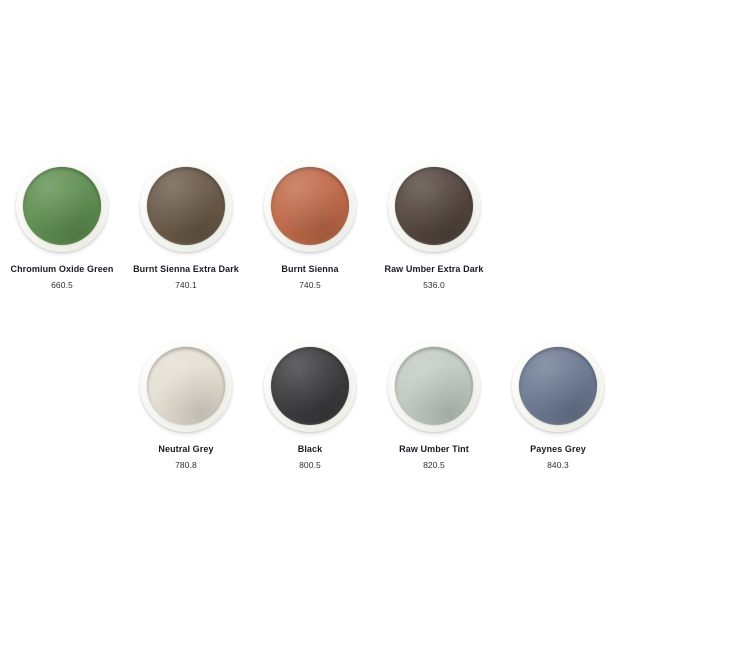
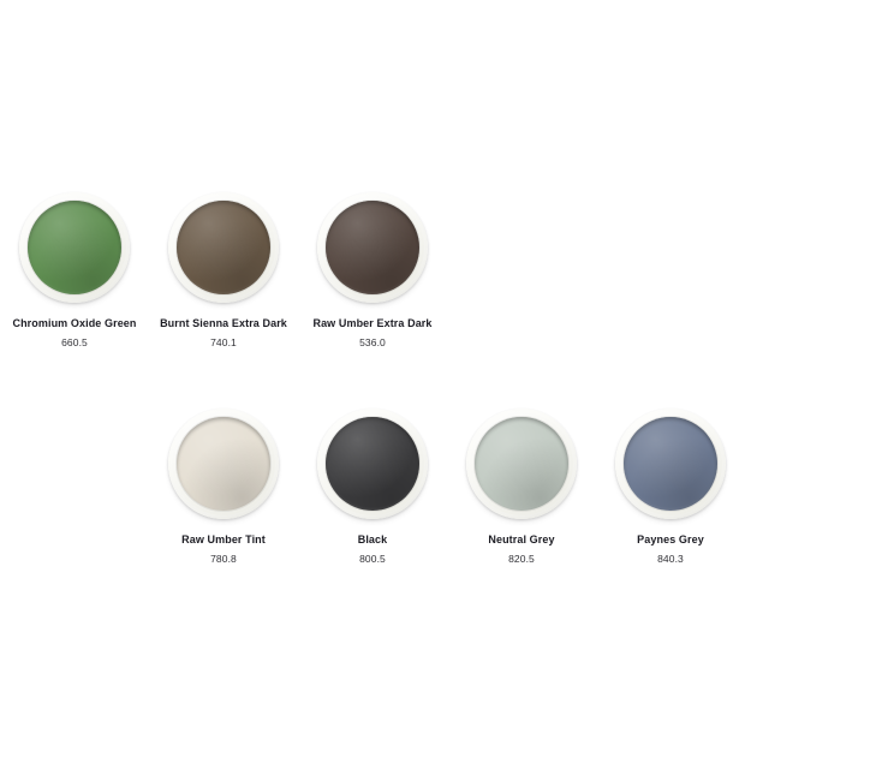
  Chromium Oxide Green
  660.5
  Burnt Sienna Extra Dark
  740.1
- Burnt Sienna
- 740.5
  Raw Umber Extra Dark
  536.0
- Neutral Grey
+ Raw Umber Tint
  780.8
  Black
  800.5
- Raw Umber Tint
+ Neutral Grey
  820.5
  Paynes Grey
  840.3
